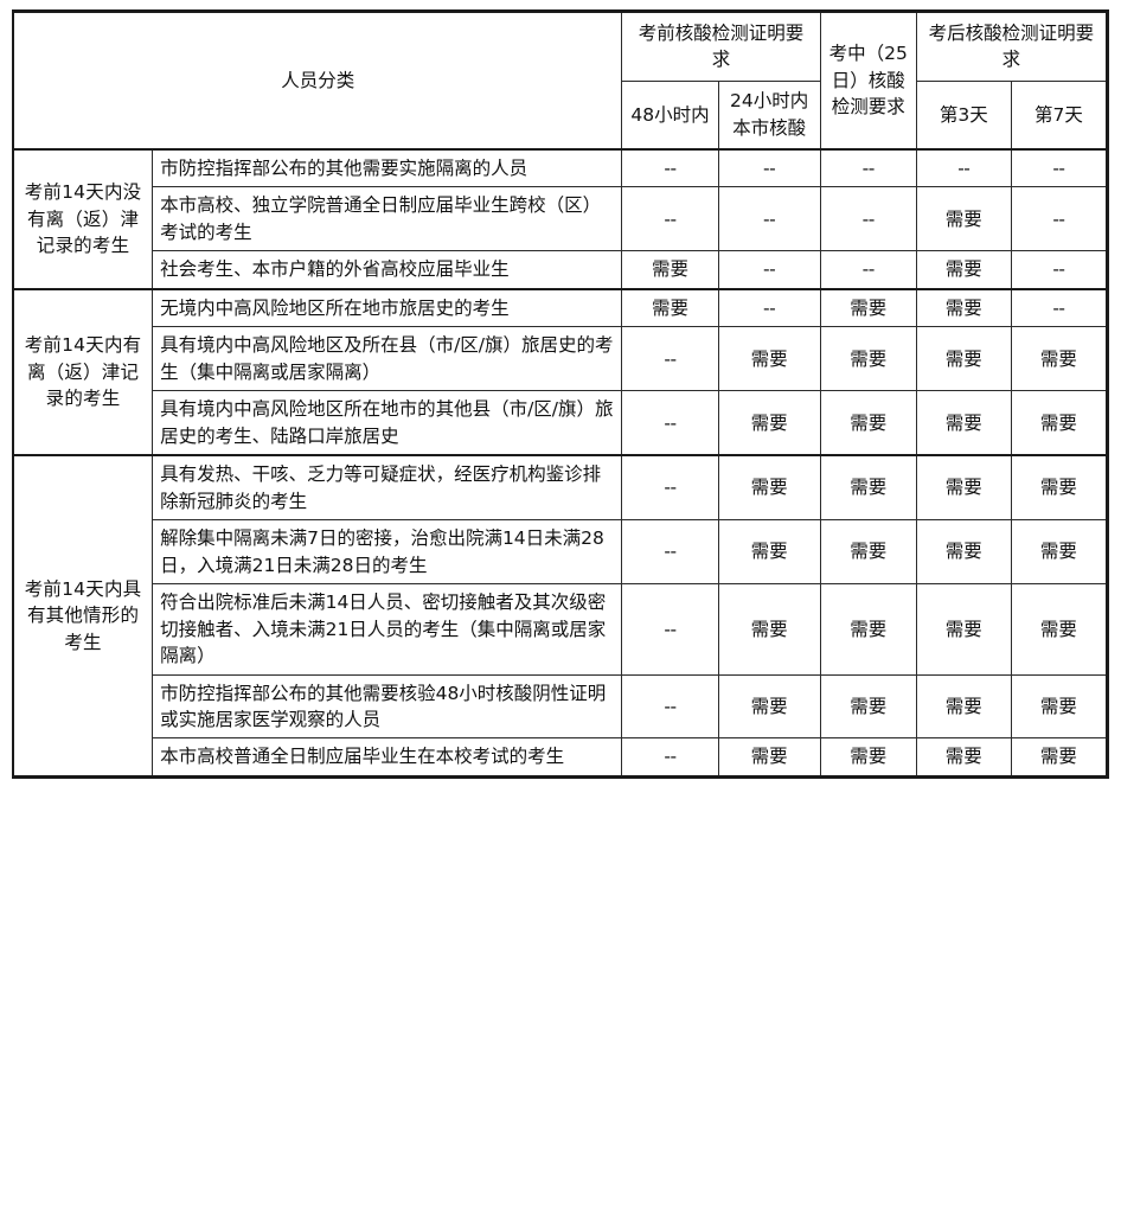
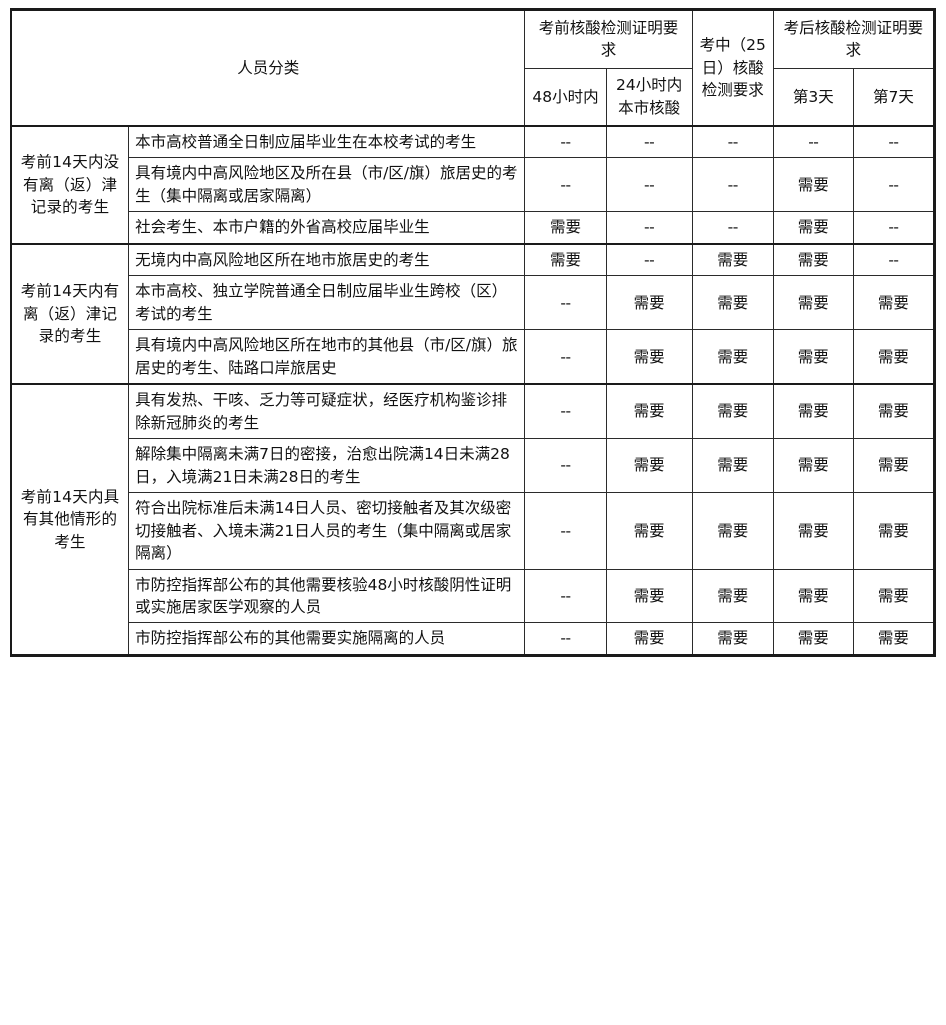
  人员分类	考前核酸检测证明要求	考中（25日）核酸检测要求	考后核酸检测证明要求
  48小时内	24小时内本市核酸	第3天	第7天
- 考前14天内没有离（返）津记录的考生	市防控指挥部公布的其他需要实施隔离的人员	--	--	--	--	--
+ 考前14天内没有离（返）津记录的考生	本市高校普通全日制应届毕业生在本校考试的考生	--	--	--	--	--
- 本市高校、独立学院普通全日制应届毕业生跨校（区）考试的考生	--	--	--	需要	--
+ 具有境内中高风险地区及所在县（市/区/旗）旅居史的考生（集中隔离或居家隔离）	--	--	--	需要	--
  社会考生、本市户籍的外省高校应届毕业生	需要	--	--	需要	--
  考前14天内有离（返）津记录的考生	无境内中高风险地区所在地市旅居史的考生	需要	--	需要	需要	--
- 具有境内中高风险地区及所在县（市/区/旗）旅居史的考生（集中隔离或居家隔离）	--	需要	需要	需要	需要
+ 本市高校、独立学院普通全日制应届毕业生跨校（区）考试的考生	--	需要	需要	需要	需要
  具有境内中高风险地区所在地市的其他县（市/区/旗）旅居史的考生、陆路口岸旅居史	--	需要	需要	需要	需要
  考前14天内具有其他情形的考生	具有发热、干咳、乏力等可疑症状，经医疗机构鉴诊排除新冠肺炎的考生	--	需要	需要	需要	需要
  解除集中隔离未满7日的密接，治愈出院满14日未满28日，入境满21日未满28日的考生	--	需要	需要	需要	需要
  符合出院标准后未满14日人员、密切接触者及其次级密切接触者、入境未满21日人员的考生（集中隔离或居家隔离）	--	需要	需要	需要	需要
  市防控指挥部公布的其他需要核验48小时核酸阴性证明或实施居家医学观察的人员	--	需要	需要	需要	需要
- 本市高校普通全日制应届毕业生在本校考试的考生	--	需要	需要	需要	需要
+ 市防控指挥部公布的其他需要实施隔离的人员	--	需要	需要	需要	需要
